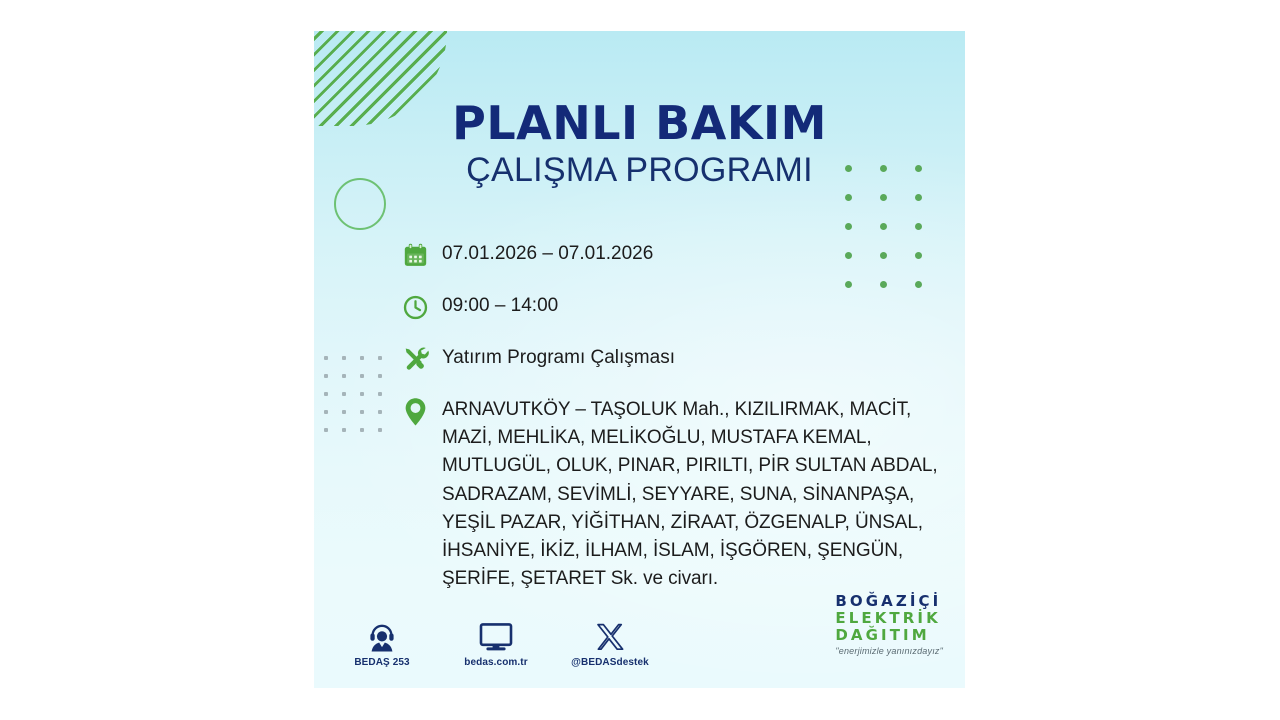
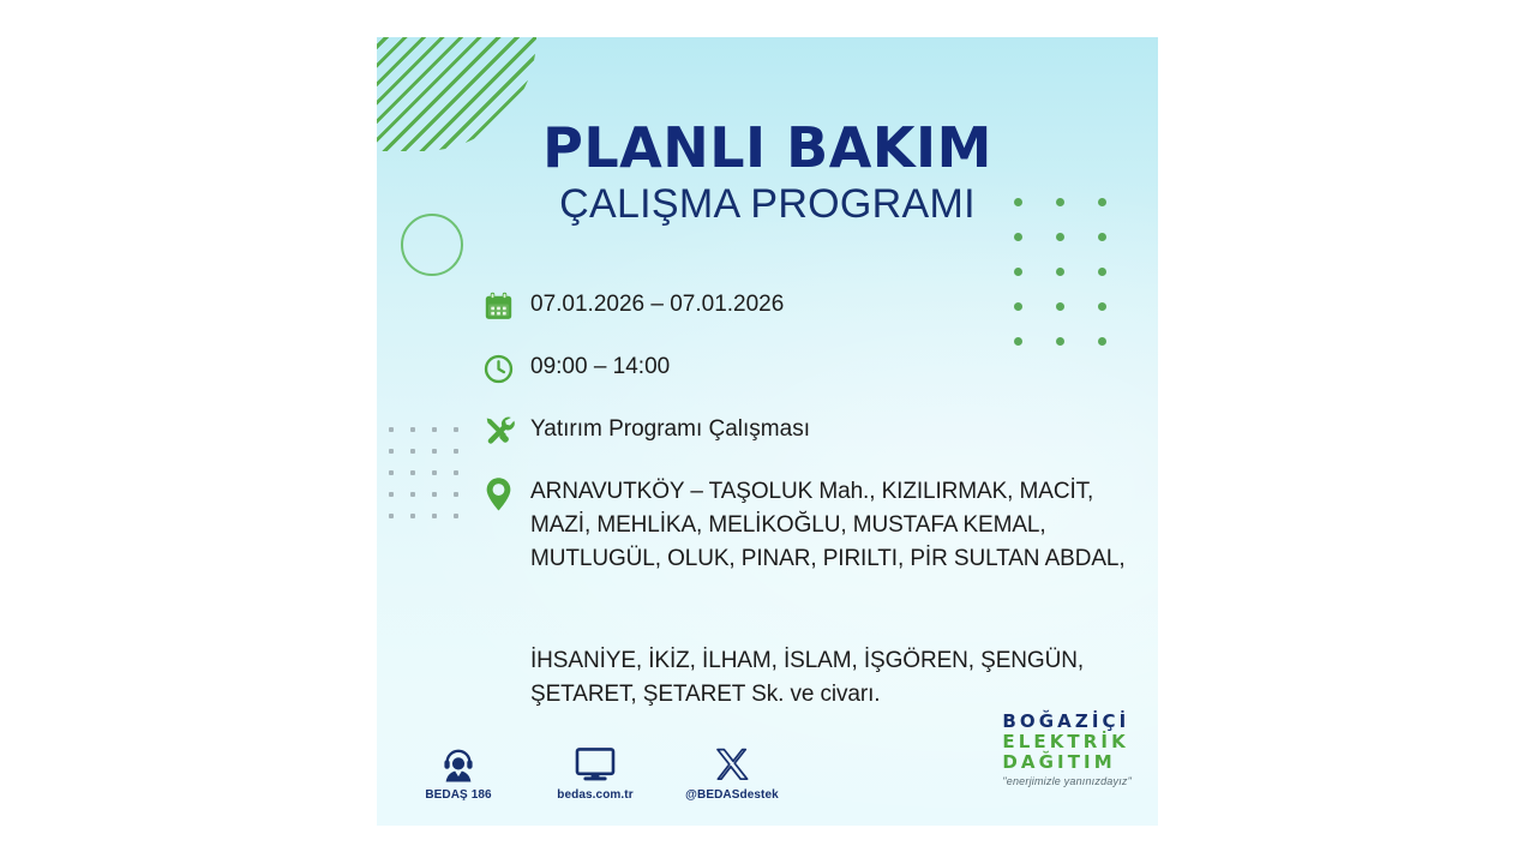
  PLANLI BAKIM
  ÇALIŞMA PROGRAMI
  07.01.2026 – 07.01.2026
  09:00 – 14:00
  Yatırım Programı Çalışması
  ARNAVUTKÖY – TAŞOLUK Mah., KIZILIRMAK, MACİT,
  MAZİ, MEHLİKA, MELİKOĞLU, MUSTAFA KEMAL,
  MUTLUGÜL, OLUK, PINAR, PIRILTI, PİR SULTAN ABDAL,
- SADRAZAM, SEVİMLİ, SEYYARE, SUNA, SİNANPAŞA,
- YEŞİL PAZAR, YİĞİTHAN, ZİRAAT, ÖZGENALP, ÜNSAL,
  İHSANİYE, İKİZ, İLHAM, İSLAM, İŞGÖREN, ŞENGÜN,
- ŞERİFE, ŞETARET Sk. ve civarı.
+ ŞETARET, ŞETARET Sk. ve civarı.
- BEDAŞ 253
+ BEDAŞ 186
  bedas.com.tr
  @BEDASdestek
  BOĞAZİÇİ
  ELEKTRİK
  DAĞITIM
  "enerjimizle yanınızdayız"
